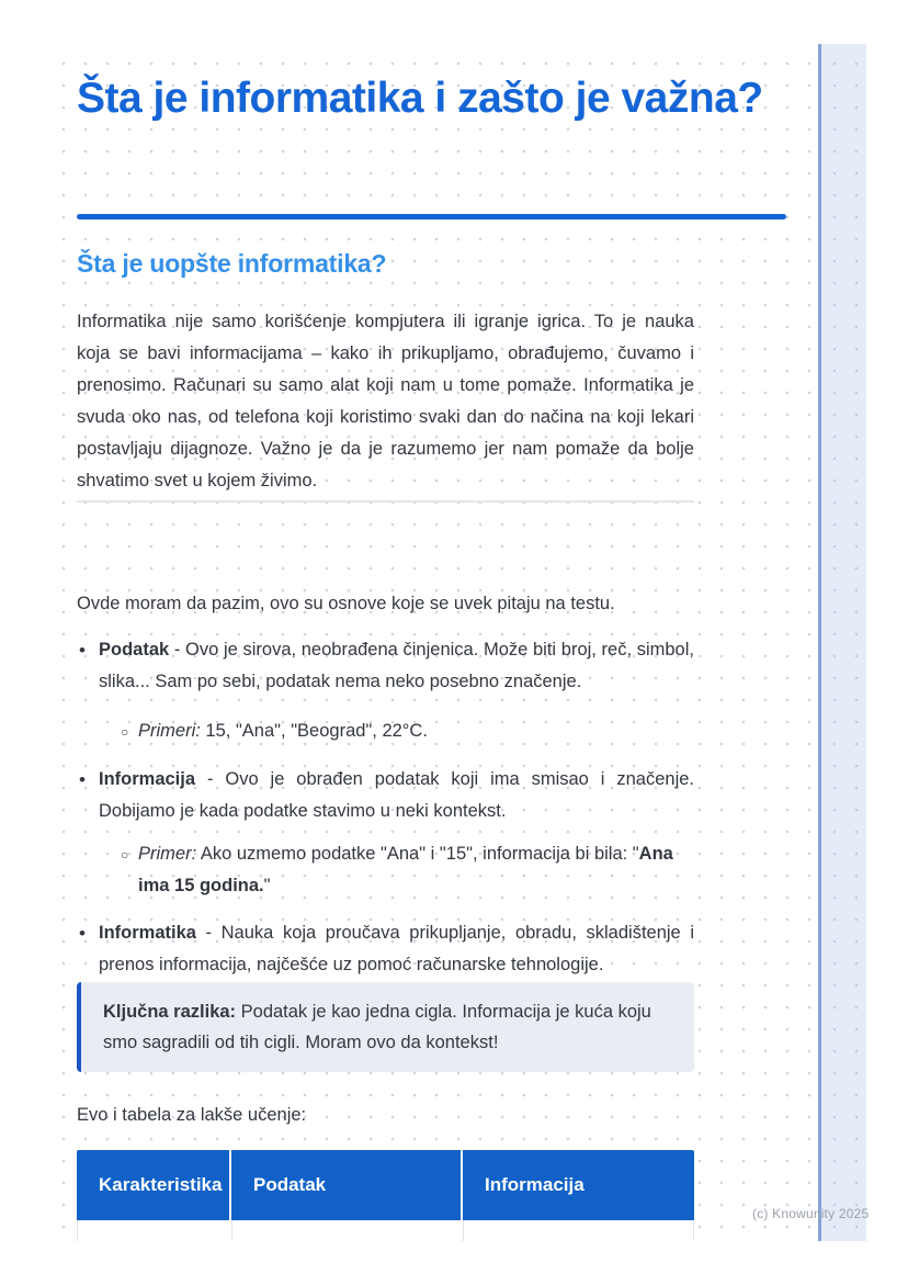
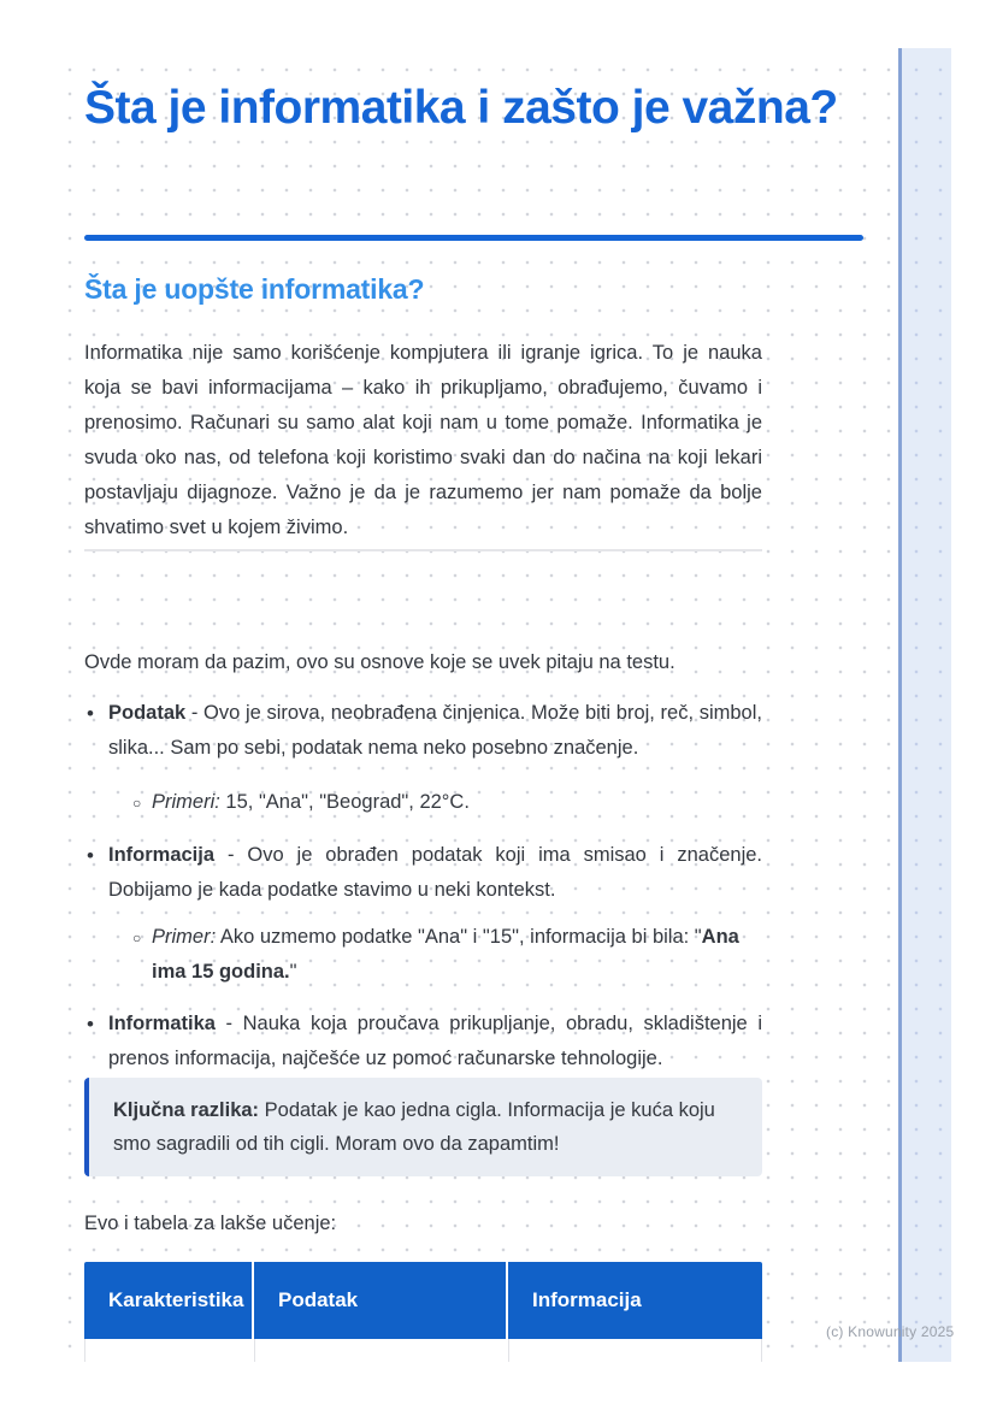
  Šta je informatika i zašto je važna?
  Šta je uopšte informatika?
  Informatika nije samo korišćenje kompjutera ili igranje igrica. To je nauka koja se bavi informacijama – kako ih prikupljamo, obrađujemo, čuvamo i prenosimo. Računari su samo alat koji nam u tome pomaže. Informatika je svuda oko nas, od telefona koji koristimo svaki dan do načina na koji lekari postavljaju dijagnoze. Važno je da je razumemo jer nam pomaže da bolje shvatimo svet u kojem živimo.
  Ovde moram da pazim, ovo su osnove koje se uvek pitaju na testu.
  •
  Podatak - Ovo je sirova, neobrađena činjenica. Može biti broj, reč, simbol, slika... Sam po sebi, podatak nema neko posebno značenje.
  ○
  Primeri: 15, "Ana", "Beograd", 22°C.
  •
  Informacija - Ovo je obrađen podatak koji ima smisao i značenje. Dobijamo je kada podatke stavimo u neki kontekst.
  ○
  Primer: Ako uzmemo podatke "Ana" i "15", informacija bi bila: "Ana ima 15 godina."
  •
  Informatika - Nauka koja proučava prikupljanje, obradu, skladištenje i prenos informacija, najčešće uz pomoć računarske tehnologije.
- Ključna razlika: Podatak je kao jedna cigla. Informacija je kuća koju smo sagradili od tih cigli. Moram ovo da kontekst!
+ Ključna razlika: Podatak je kao jedna cigla. Informacija je kuća koju smo sagradili od tih cigli. Moram ovo da zapamtim!
  Evo i tabela za lakše učenje:
  Karakteristika
  Podatak
  Informacija
  (c) Knowunity 2025
